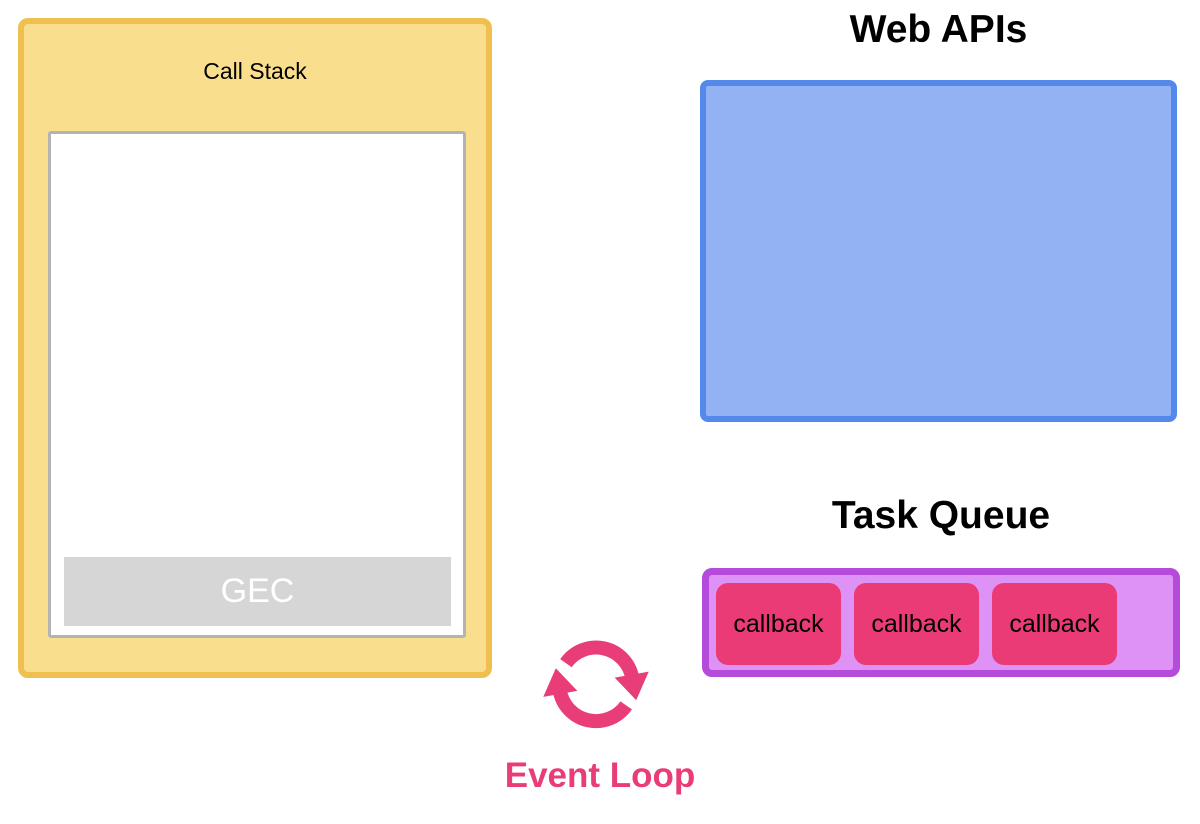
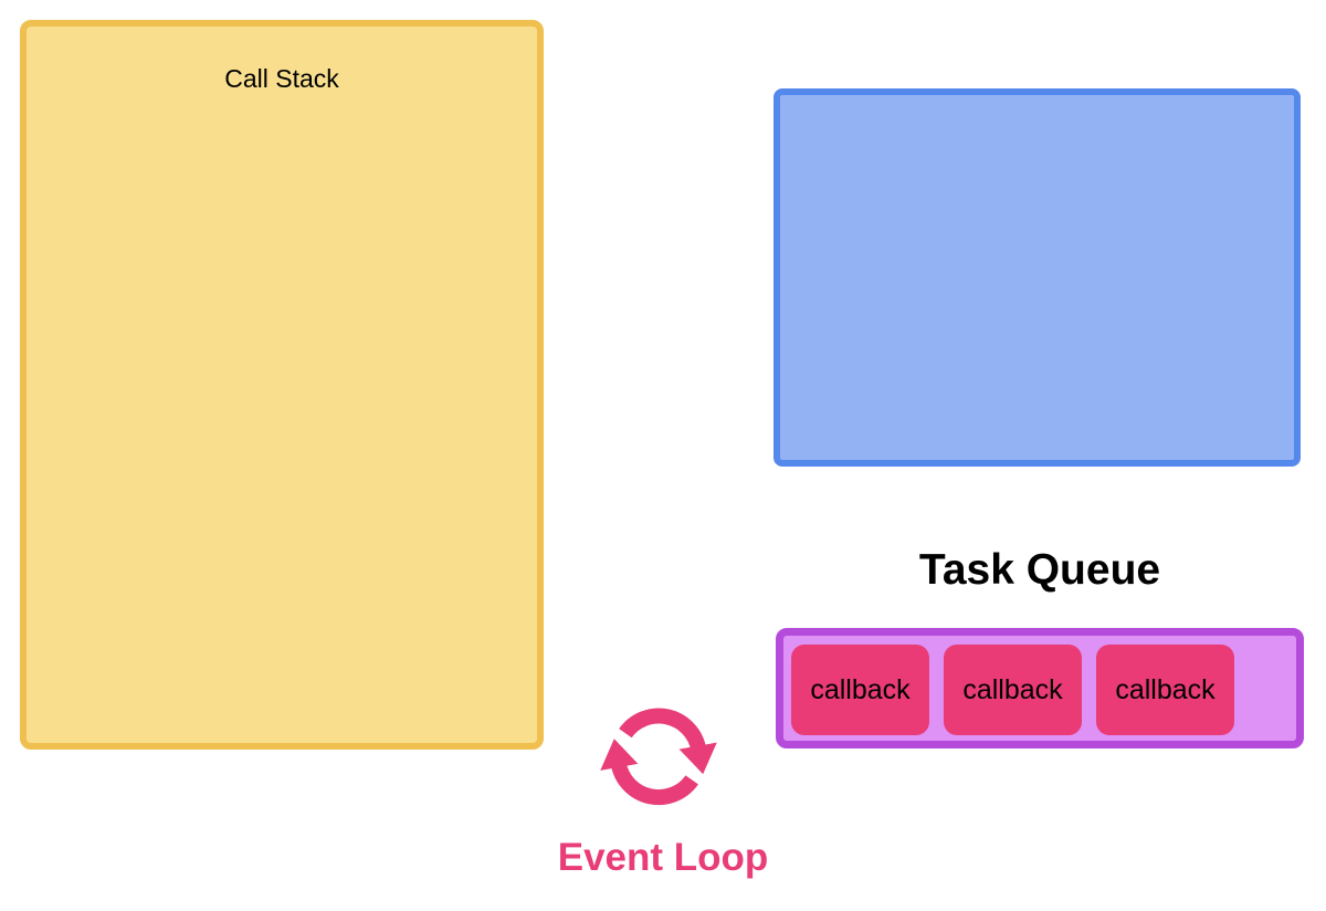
  Call Stack
- GEC
- Web APIs
  Task Queue
  callback
  callback
  callback
  Event Loop
